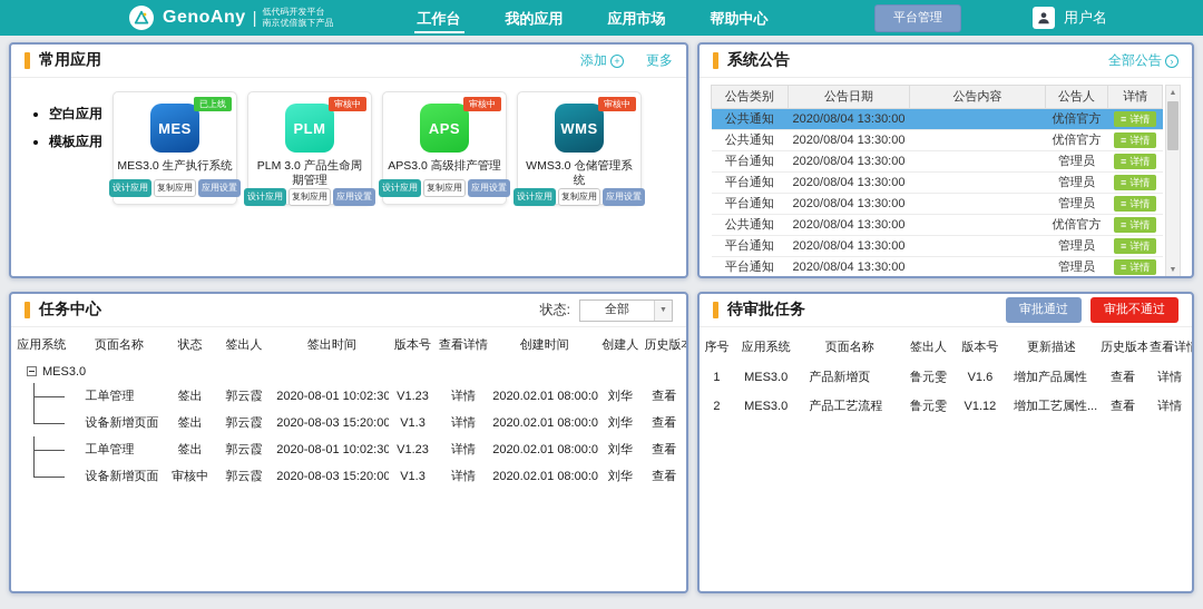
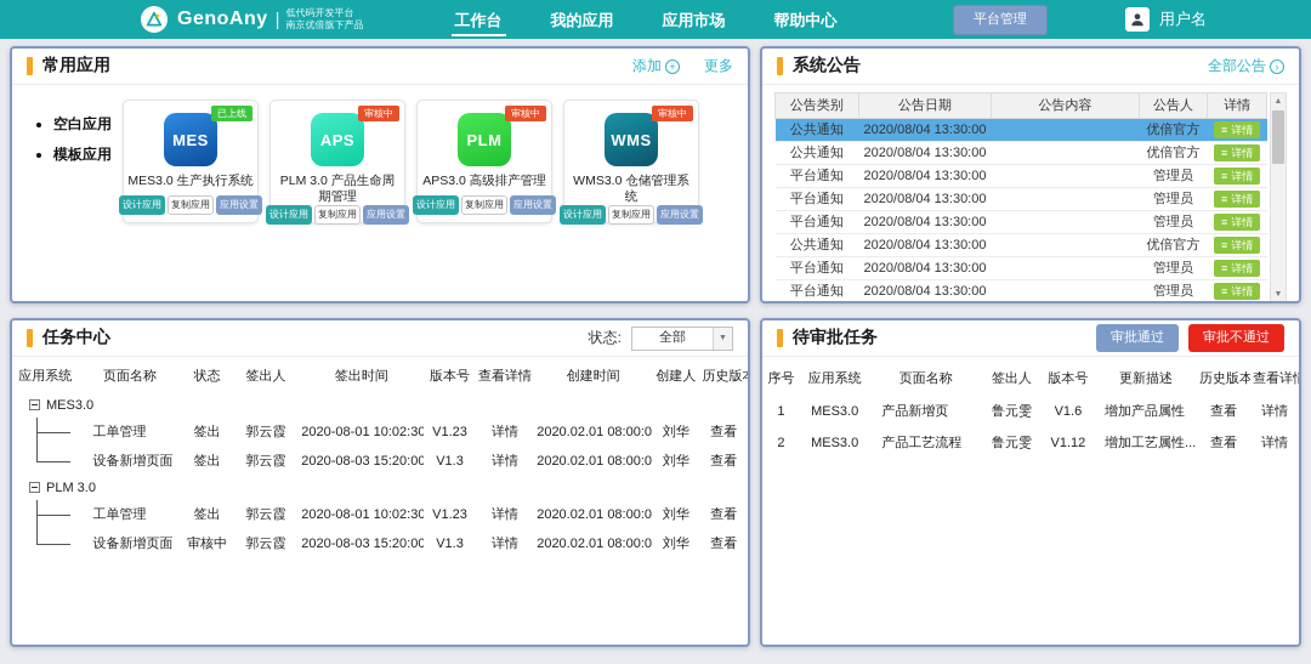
  GenoAny
  |
  低代码开发平台
  南京优倍旗下产品
  工作台
  我的应用
  应用市场
  帮助中心
  平台管理
  用户名
  常用应用
  添加
  +
  更多
  空白应用
  模板应用
  已上线
  MES
  MES3.0 生产执行系统
  设计应用
  复制应用
  应用设置
  审核中
- PLM
+ APS
  PLM 3.0 产品生命周期管理
  设计应用
  复制应用
  应用设置
  审核中
- APS
+ PLM
  APS3.0 高级排产管理
  设计应用
  复制应用
  应用设置
  审核中
  WMS
  WMS3.0 仓储管理系统
  设计应用
  复制应用
  应用设置
  系统公告
  全部公告
  ›
  公告类别	公告日期	公告内容	公告人	详情
  公共通知	2020/08/04 13:30:00		优倍官方	≡ 详情
  公共通知	2020/08/04 13:30:00		优倍官方	≡ 详情
  平台通知	2020/08/04 13:30:00		管理员	≡ 详情
  平台通知	2020/08/04 13:30:00		管理员	≡ 详情
  平台通知	2020/08/04 13:30:00		管理员	≡ 详情
  公共通知	2020/08/04 13:30:00		优倍官方	≡ 详情
  平台通知	2020/08/04 13:30:00		管理员	≡ 详情
  平台通知	2020/08/04 13:30:00		管理员	≡ 详情
  任务中心
  状态:
  全部
  应用系统	页面名称	状态	签出人	签出时间	版本号	查看详情	创建时间	创建人	历史版
  MES3.0
  	工单管理	签出	郭云霞	2020-08-01 10:02:30	V1.23	详情	2020.02.01 08:00:0	刘华	查看
  	设备新增页面	签出	郭云霞	2020-08-03 15:20:00	V1.3	详情	2020.02.01 08:00:0	刘华	查看
+ PLM 3.0
  	工单管理	签出	郭云霞	2020-08-01 10:02:30	V1.23	详情	2020.02.01 08:00:0	刘华	查看
  	设备新增页面	审核中	郭云霞	2020-08-03 15:20:00	V1.3	详情	2020.02.01 08:00:0	刘华	查看
  待审批任务
  审批通过
  审批不通过
  序号	应用系统	页面名称	签出人	版本号	更新描述	历史版本	查看详
  1	MES3.0	产品新增页	鲁元雯	V1.6	增加产品属性	查看	详情
  2	MES3.0	产品工艺流程	鲁元雯	V1.12	增加工艺属性...	查看	详情
